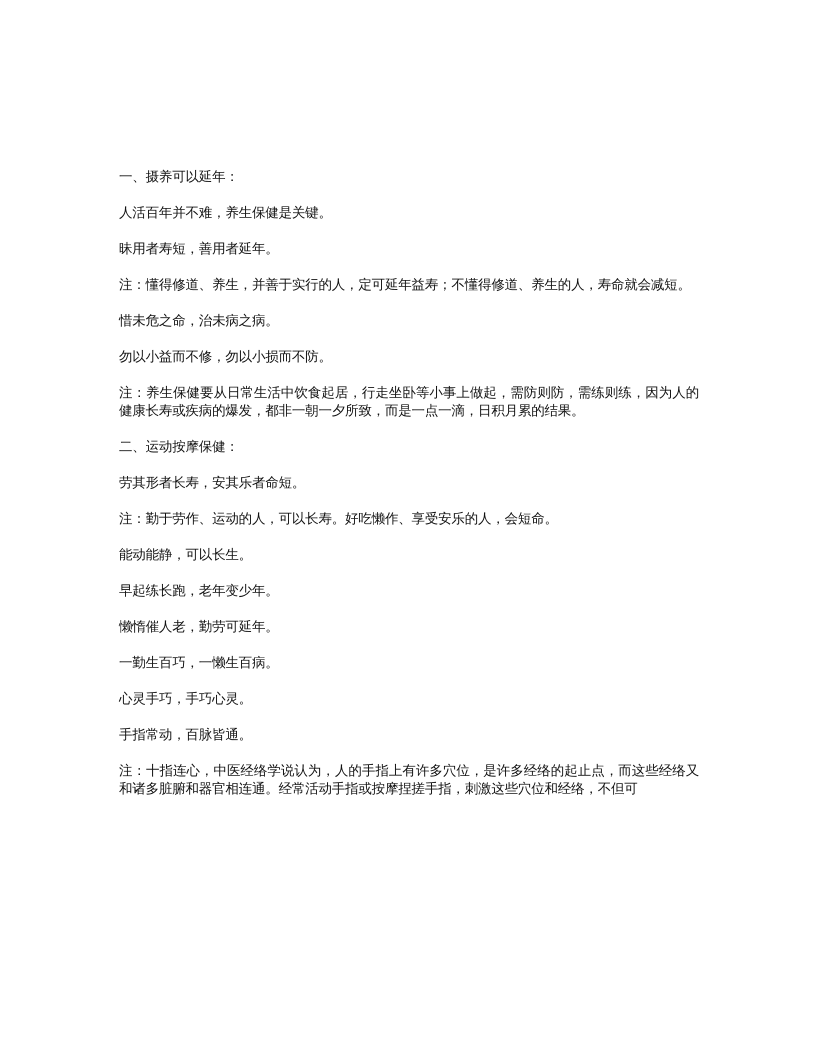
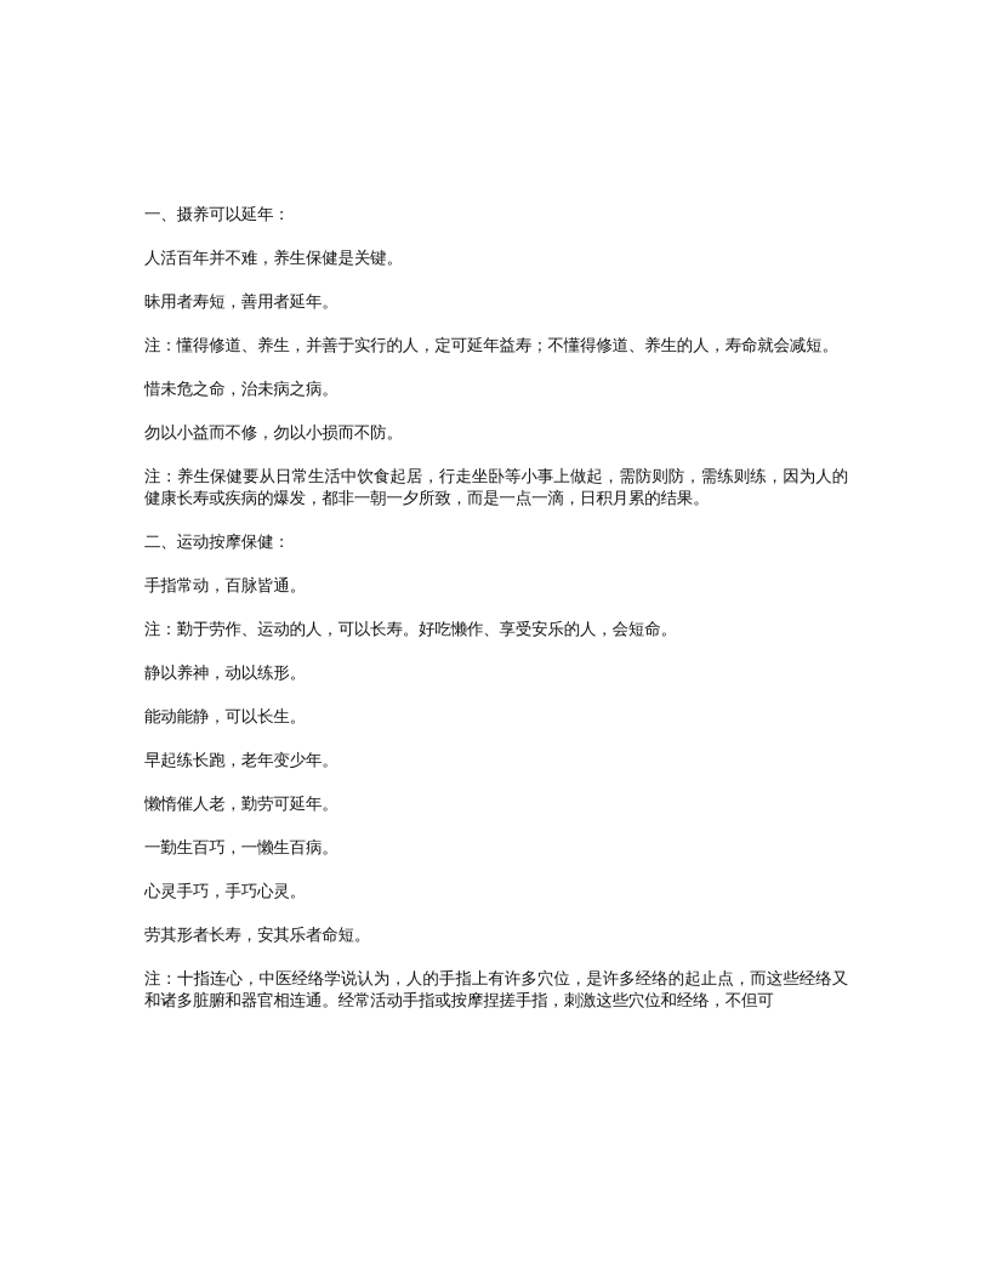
  一、摄养可以延年：
  人活百年并不难，养生保健是关键。
  昧用者寿短，善用者延年。
  注：懂得修道、养生，并善于实行的人，定可延年益寿；不懂得修道、养生的人，寿命就会减短。
  惜未危之命，治未病之病。
  勿以小益而不修，勿以小损而不防。
  注：养生保健要从日常生活中饮食起居，行走坐卧等小事上做起，需防则防，需练则练，因为人的健康长寿或疾病的爆发，都非一朝一夕所致，而是一点一滴，日积月累的结果。
  二、运动按摩保健：
- 劳其形者长寿，安其乐者命短。
+ 手指常动，百脉皆通。
  注：勤于劳作、运动的人，可以长寿。好吃懒作、享受安乐的人，会短命。
+ 静以养神，动以练形。
  能动能静，可以长生。
  早起练长跑，老年变少年。
  懒惰催人老，勤劳可延年。
  一勤生百巧，一懒生百病。
  心灵手巧，手巧心灵。
- 手指常动，百脉皆通。
+ 劳其形者长寿，安其乐者命短。
  注：十指连心，中医经络学说认为，人的手指上有许多穴位，是许多经络的起止点，而这些经络又和诸多脏腑和器官相连通。经常活动手指或按摩捏搓手指，刺激这些穴位和经络，不但可
